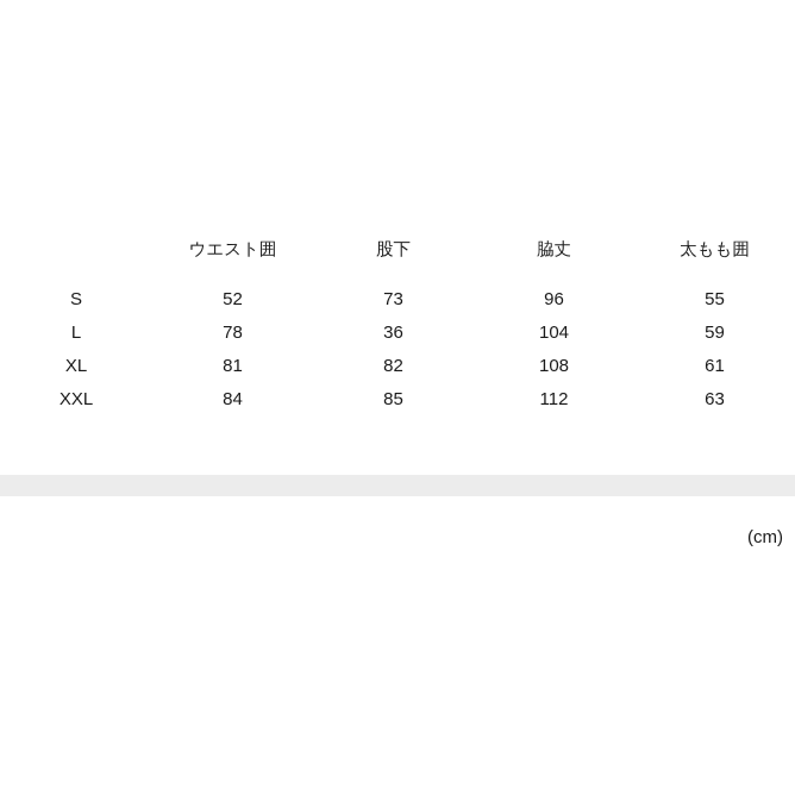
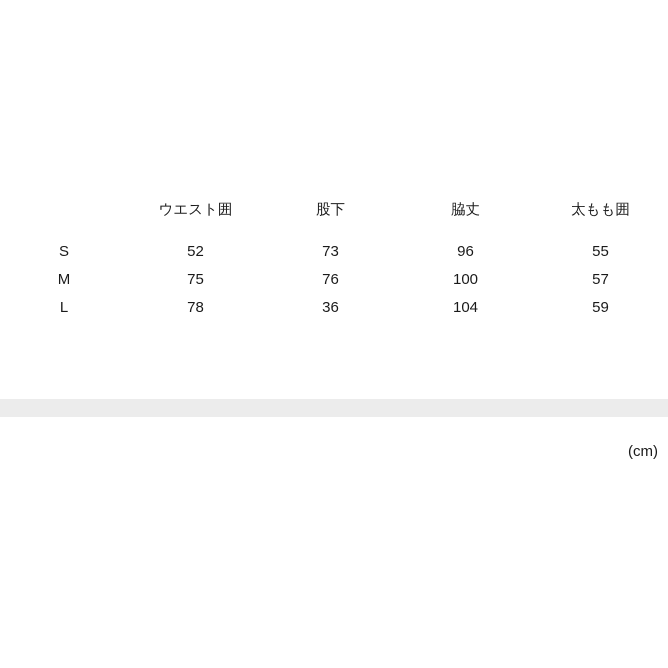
  	ウエスト囲	股下	脇丈	太もも囲
  S	52	73	96	55
+ M	75	76	100	57
  L	78	36	104	59
- XL	81	82	108	61
- XXL	84	85	112	63
  (cm)
